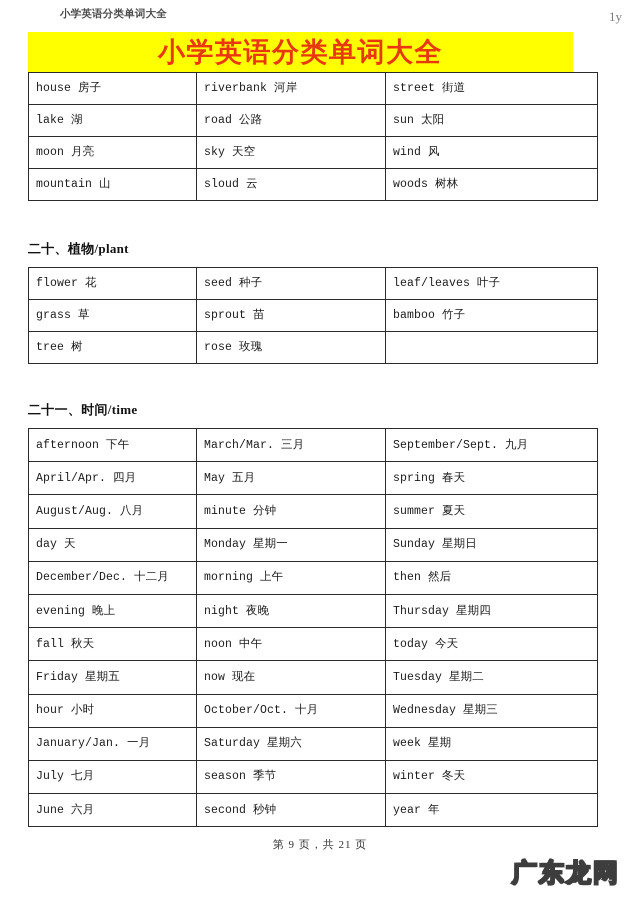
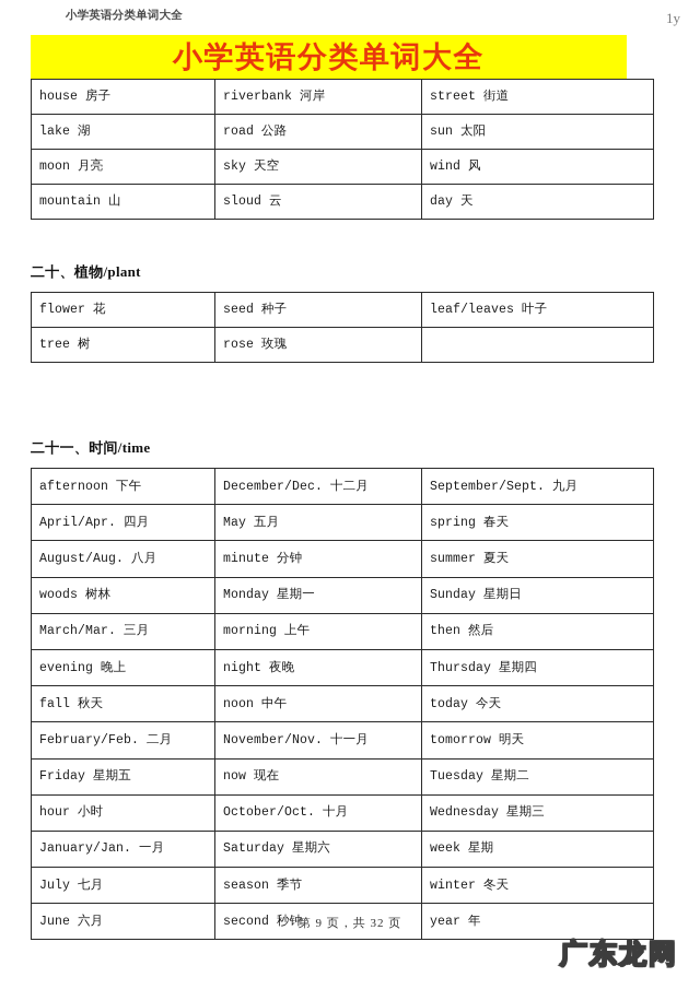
  小学英语分类单词大全
  1y
  小学英语分类单词大全
  house 房子	riverbank 河岸	street 街道
  lake 湖	road 公路	sun 太阳
  moon 月亮	sky 天空	wind 风
- mountain 山	sloud 云	woods 树林
+ mountain 山	sloud 云	day 天
  二十、植物/plant
  flower 花	seed 种子	leaf/leaves 叶子
- grass 草	sprout 苗	bamboo 竹子
  tree 树	rose 玫瑰
  二十一、时间/time
- afternoon 下午	March/Mar. 三月	September/Sept. 九月
+ afternoon 下午	December/Dec. 十二月	September/Sept. 九月
  April/Apr. 四月	May 五月	spring 春天
  August/Aug. 八月	minute 分钟	summer 夏天
- day 天	Monday 星期一	Sunday 星期日
+ woods 树林	Monday 星期一	Sunday 星期日
- December/Dec. 十二月	morning 上午	then 然后
+ March/Mar. 三月	morning 上午	then 然后
  evening 晚上	night 夜晚	Thursday 星期四
  fall 秋天	noon 中午	today 今天
+ February/Feb. 二月	November/Nov. 十一月	tomorrow 明天
  Friday 星期五	now 现在	Tuesday 星期二
  hour 小时	October/Oct. 十月	Wednesday 星期三
  January/Jan. 一月	Saturday 星期六	week 星期
  July 七月	season 季节	winter 冬天
  June 六月	second 秒钟	year 年
- 第 9 页，共 21 页
+ 第 9 页，共 32 页
  广东龙网
